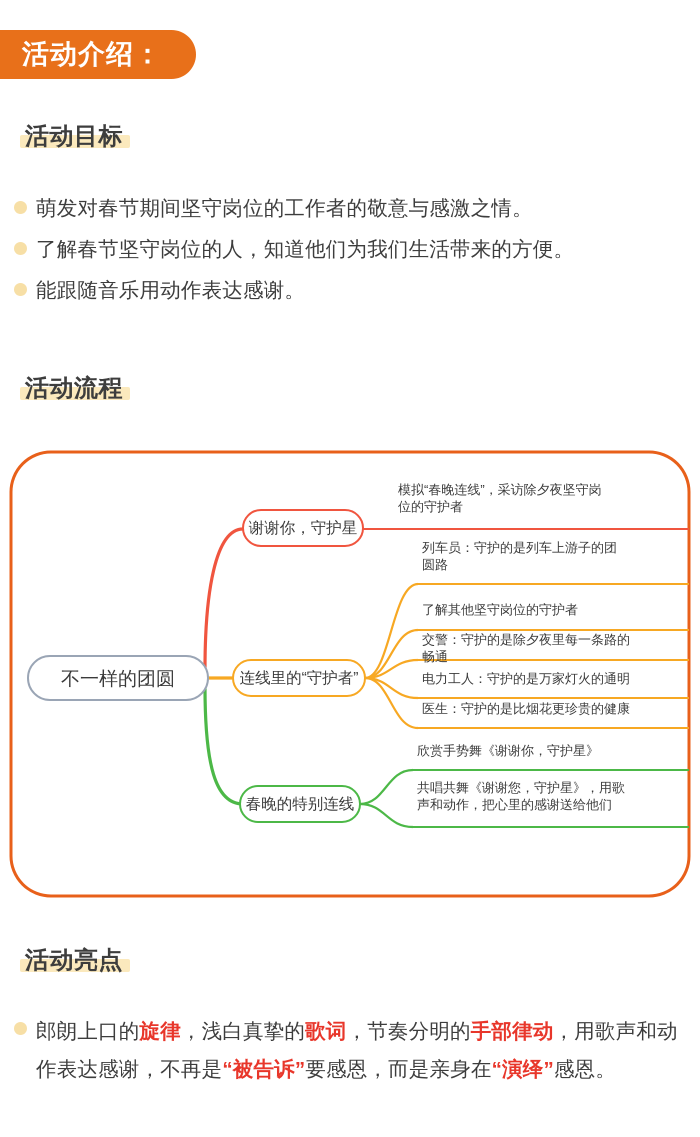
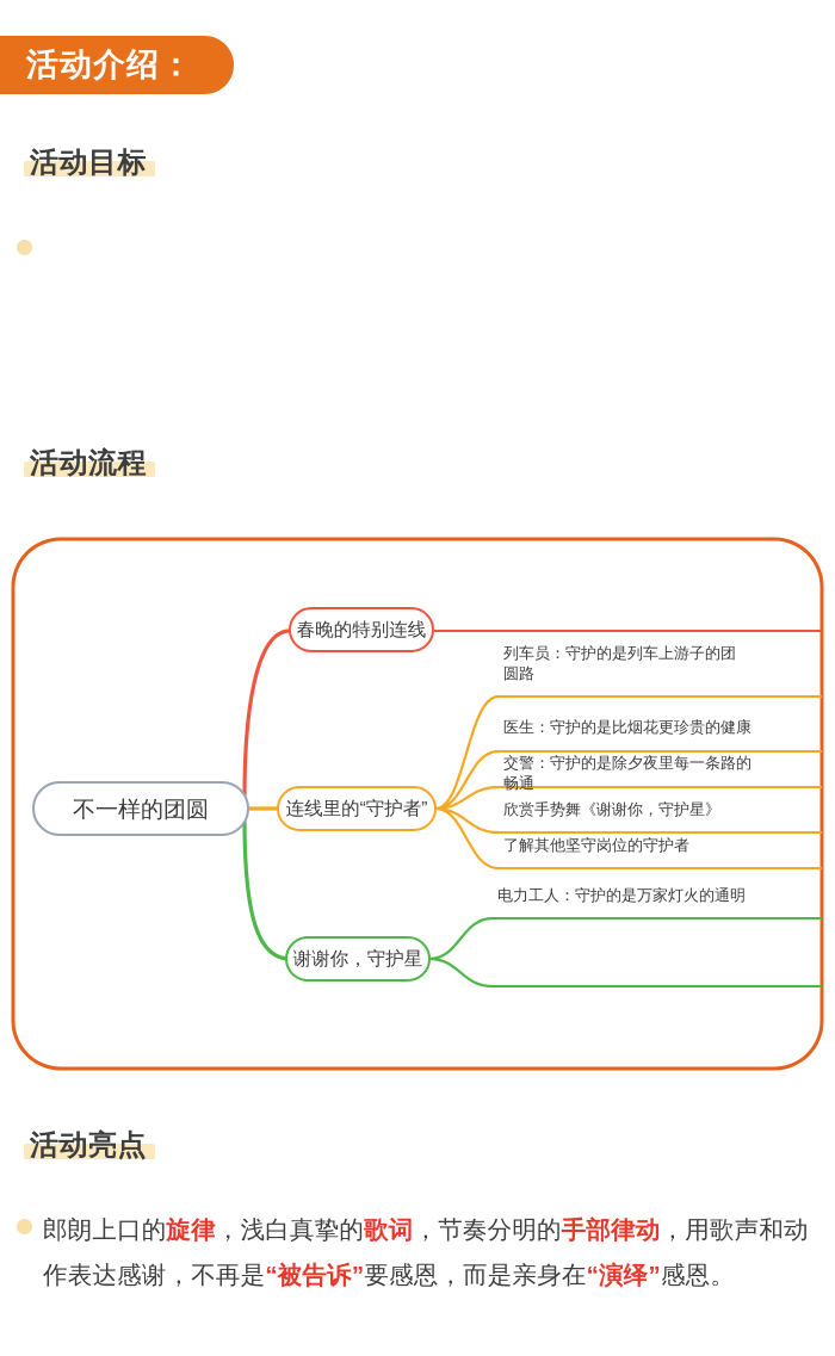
  活动介绍：
  活动目标
- 萌发对春节期间坚守岗位的工作者的敬意与感激之情。
- 了解春节坚守岗位的人，知道他们为我们生活带来的方便。
- 能跟随音乐用动作表达感谢。
  活动流程
  不一样的团圆
- 谢谢你，守护星
+ 春晚的特别连线
  连线里的“守护者”
- 春晚的特别连线
+ 谢谢你，守护星
- 模拟“春晚连线”，采访除夕夜坚守岗 位的守护者
  列车员：守护的是列车上游子的团 圆路
- 了解其他坚守岗位的守护者
+ 医生：守护的是比烟花更珍贵的健康
  交警：守护的是除夕夜里每一条路的 畅通
- 电力工人：守护的是万家灯火的通明
+ 欣赏手势舞《谢谢你，守护星》
- 医生：守护的是比烟花更珍贵的健康
+ 了解其他坚守岗位的守护者
- 欣赏手势舞《谢谢你，守护星》
+ 电力工人：守护的是万家灯火的通明
- 共唱共舞《谢谢您，守护星》，用歌 声和动作，把心里的感谢送给他们
  活动亮点
  郎朗上口的旋律，浅白真挚的歌词，节奏分明的手部律动，用歌声和动作表达感谢，不再是“被告诉”要感恩，而是亲身在“演绎”感恩。
